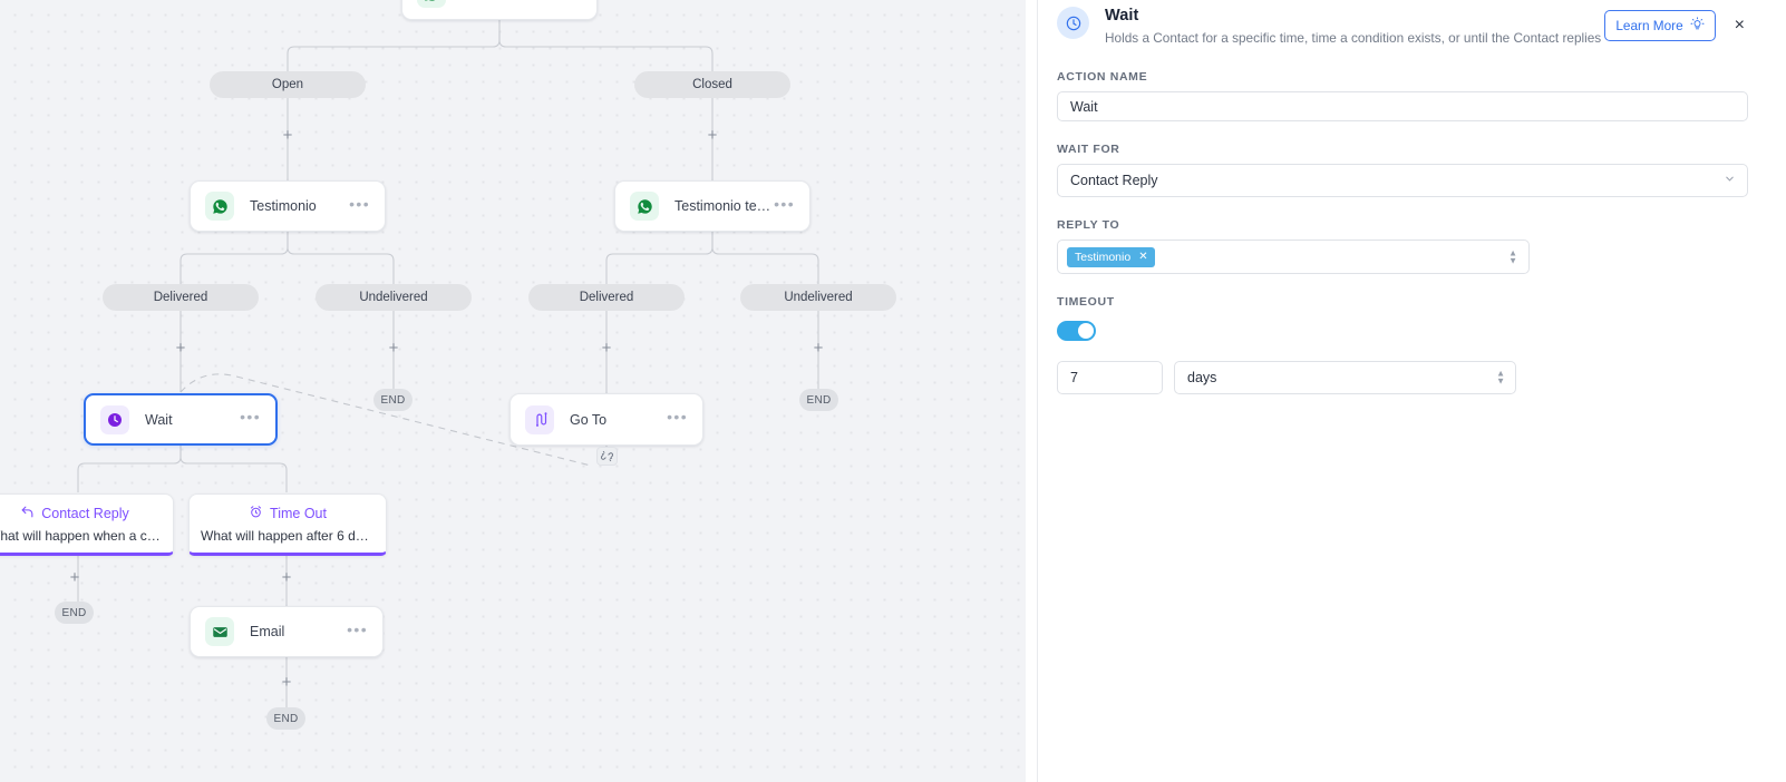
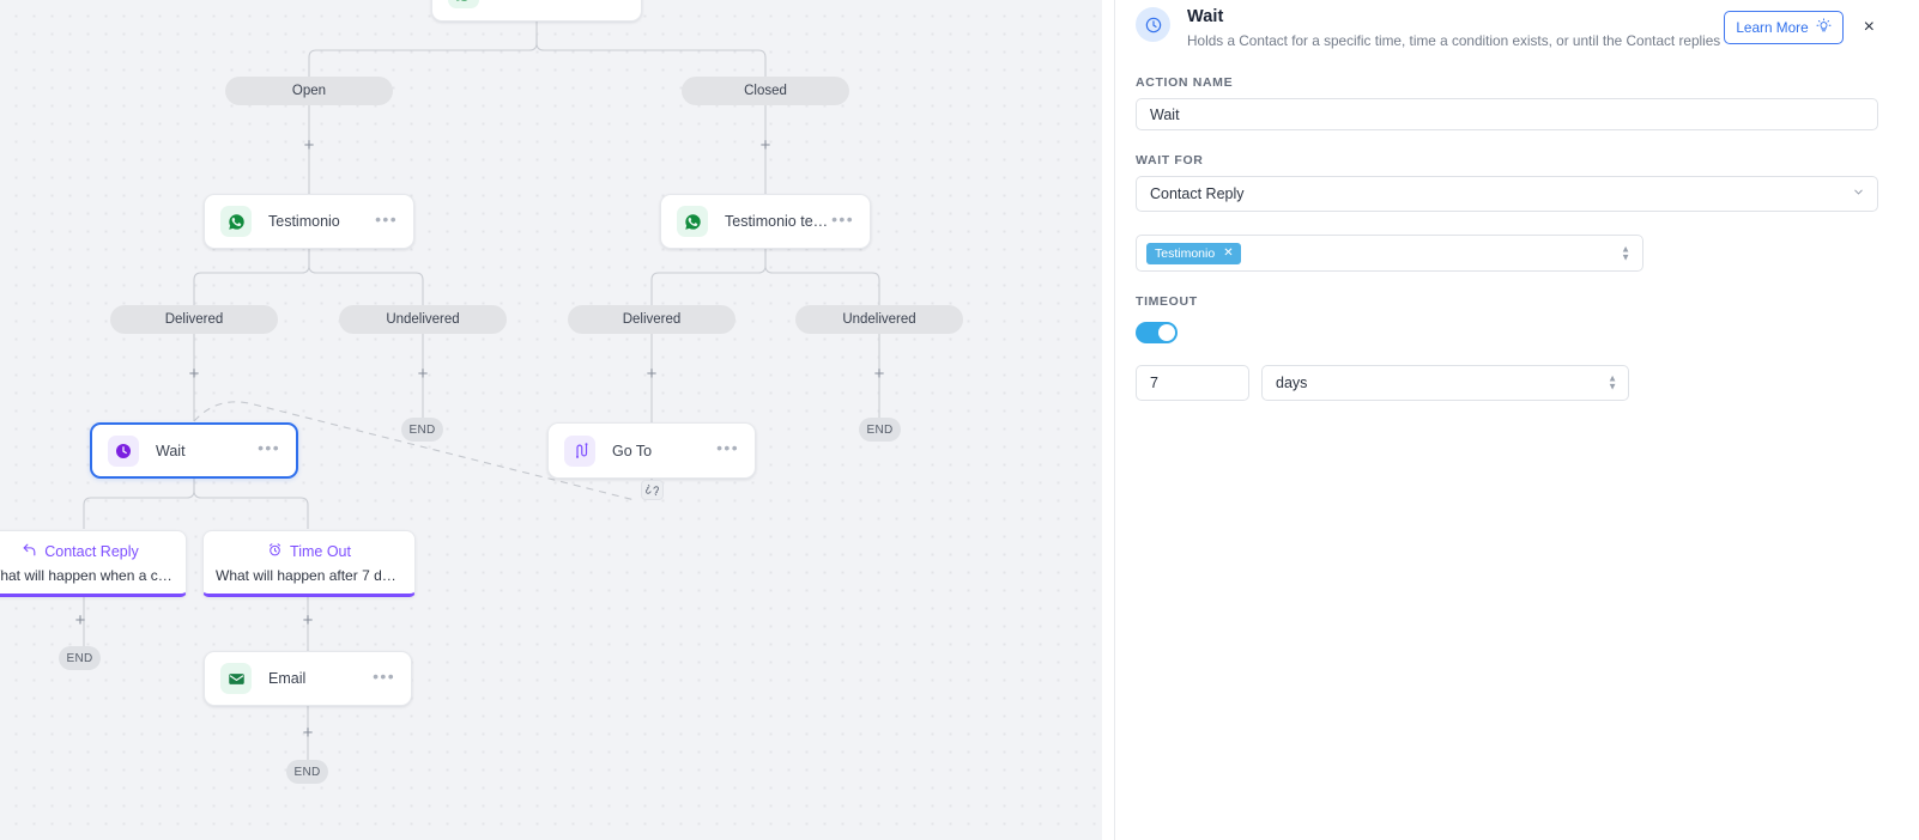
  Open
  Closed
  +
  +
  Testimonio
  •••
  Testimonio temp
  •••
  Delivered
  Undelivered
  Delivered
  Undelivered
  +
  +
  +
  +
  Wait
  •••
  Go To
  •••
  END
  END
  Contact Reply
  hat will happen when a con
  Time Out
- What will happen after 6 days
+ What will happen after 7 days
  +
  +
  END
  Email
  •••
  +
  END
  Wait
  Holds a Contact for a specific time, time a condition exists, or until the Contact replies
  Learn More
  ×
  ACTION NAME
  Wait
  WAIT FOR
  Contact Reply
- REPLY TO
  Testimonio
  ✕
  ▲
  ▼
  TIMEOUT
  7
  days
  ▲
  ▼
